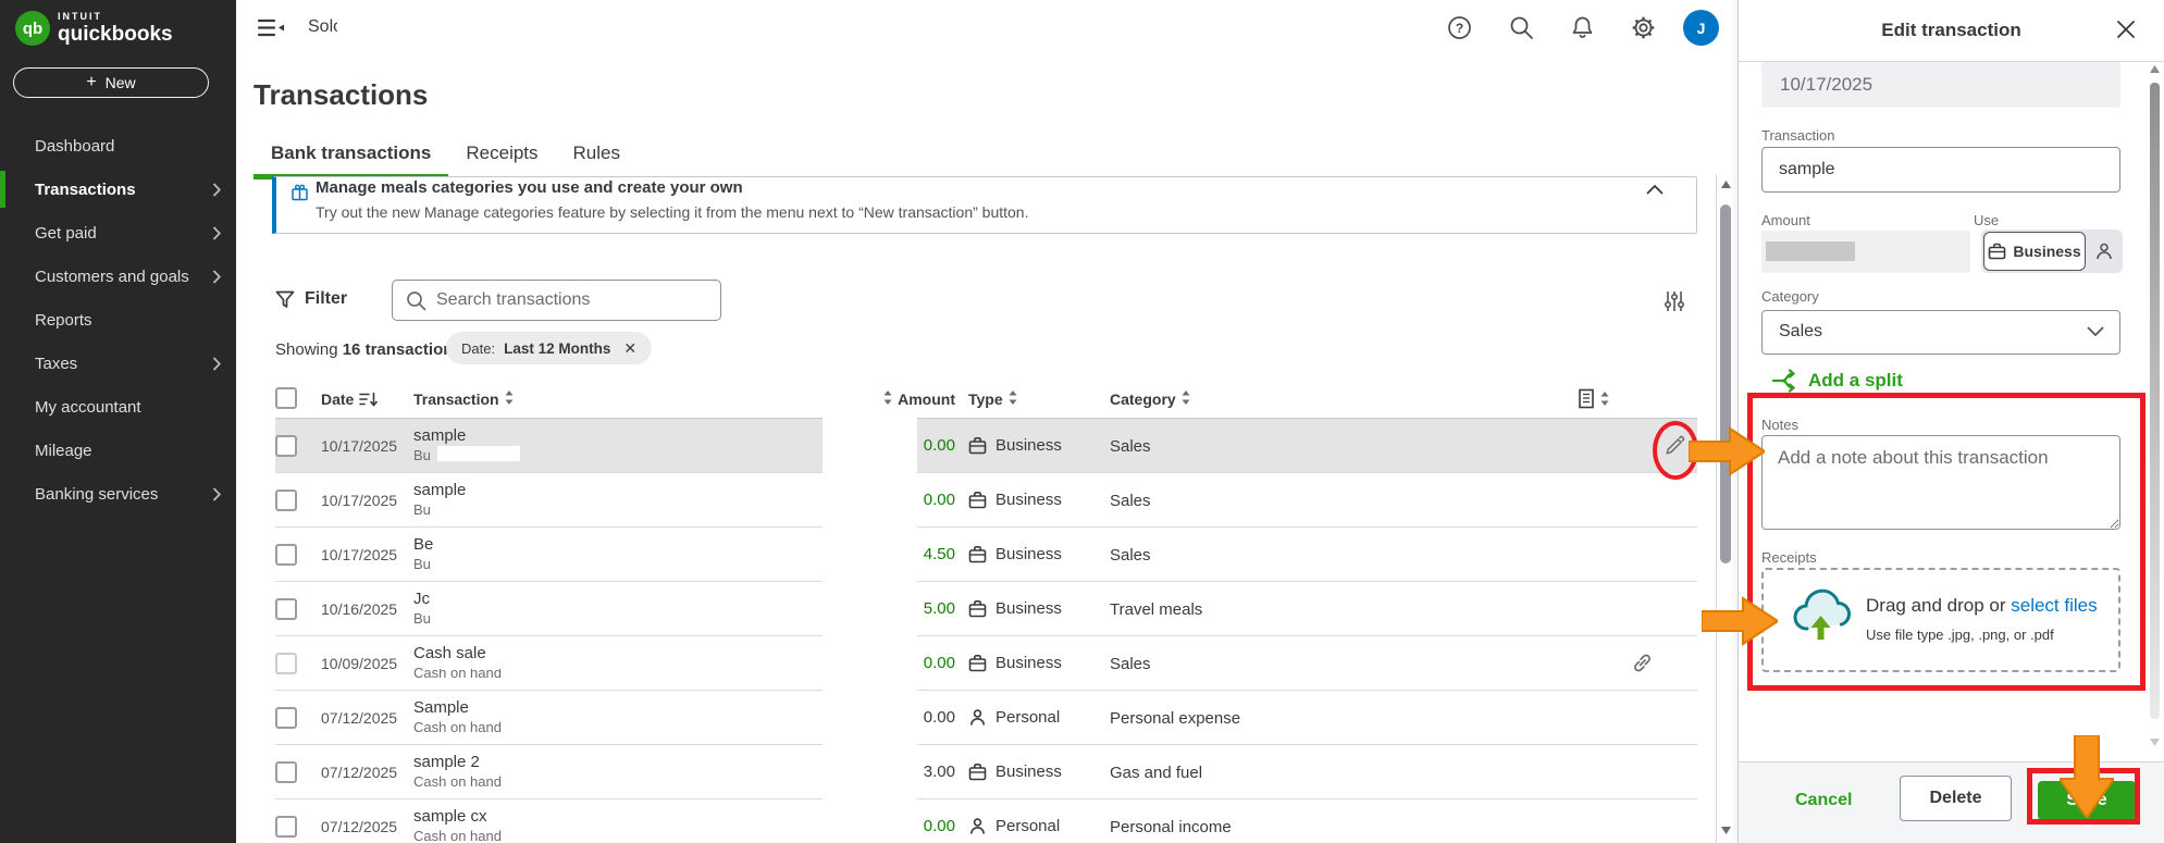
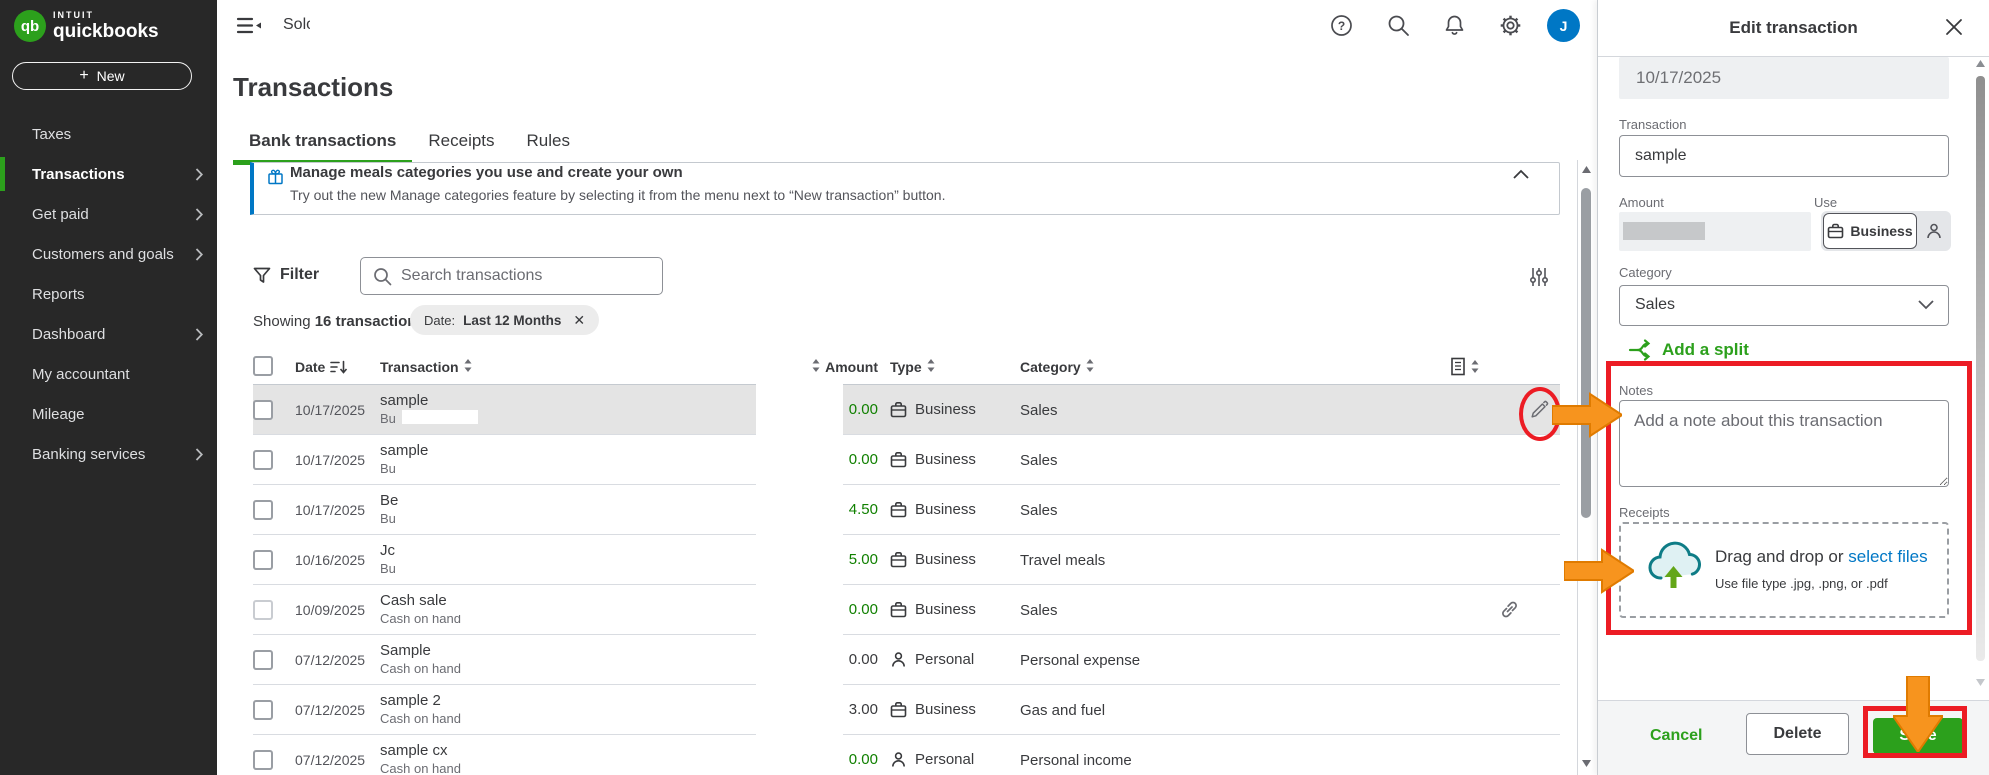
  qb
  INTUIT
  quickbooks
  +
  New
- Dashboard
+ Taxes
  Transactions
  Get paid
  Customers and goals
  Reports
- Taxes
+ Dashboard
  My accountant
  Mileage
  Banking services
  Sol
  ?
  J
  Transactions
  Bank transactions
  Receipts
  Rules
  Manage meals categories you use and create your own
  Try out the new Manage categories feature by selecting it from the menu next to “New transaction” button.
  Filter
  Search transactions
  Showing 16 transactio
  Date:
  Last 12 Months
  ✕
  Date
  Transaction
  Amount
  Type
  Category
  10/17/2025
  sample
  Bu
  0.00
  Business
  Sales
  10/17/2025
  sample
  Bu
  0.00
  Business
  Sales
  10/17/2025
  Be
  Bu
  4.50
  Business
  Sales
  10/16/2025
  Jc
  Bu
  5.00
  Business
  Travel meals
  10/09/2025
  Cash sale
  Cash on hand
  0.00
  Business
  Sales
  07/12/2025
  Sample
  Cash on hand
  0.00
  Personal
  Personal expense
  07/12/2025
  sample 2
  Cash on hand
  3.00
  Business
  Gas and fuel
  07/12/2025
  sample cx
  Cash on hand
  0.00
  Personal
  Personal income
  Edit transaction
  10/17/2025
  Transaction
  sample
  Amount
  Use
  Business
  Category
  Sales
  Add a split
  Notes
  Add a note about this transaction
  Receipts
  Drag and drop or select files
  Use file type .jpg, .png, or .pdf
  Cancel
  Delete
